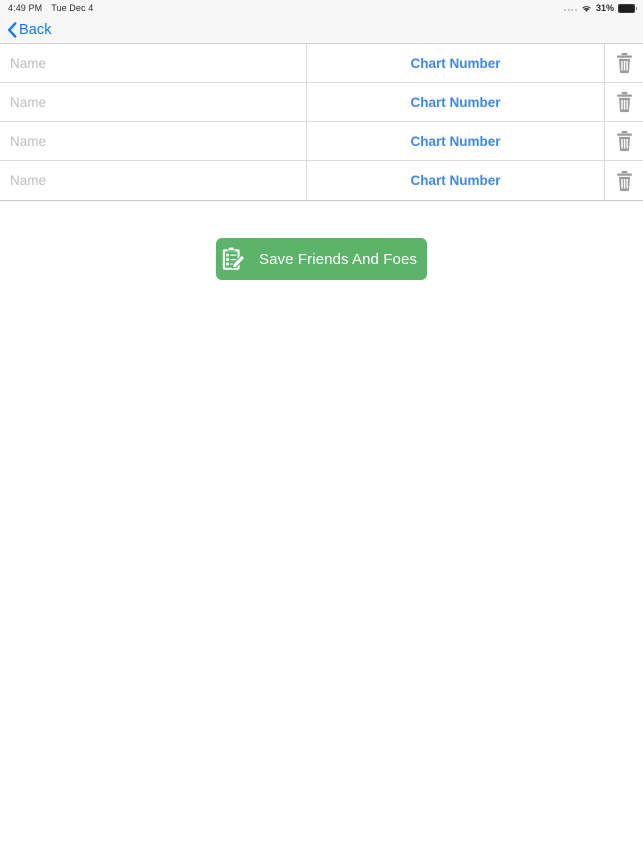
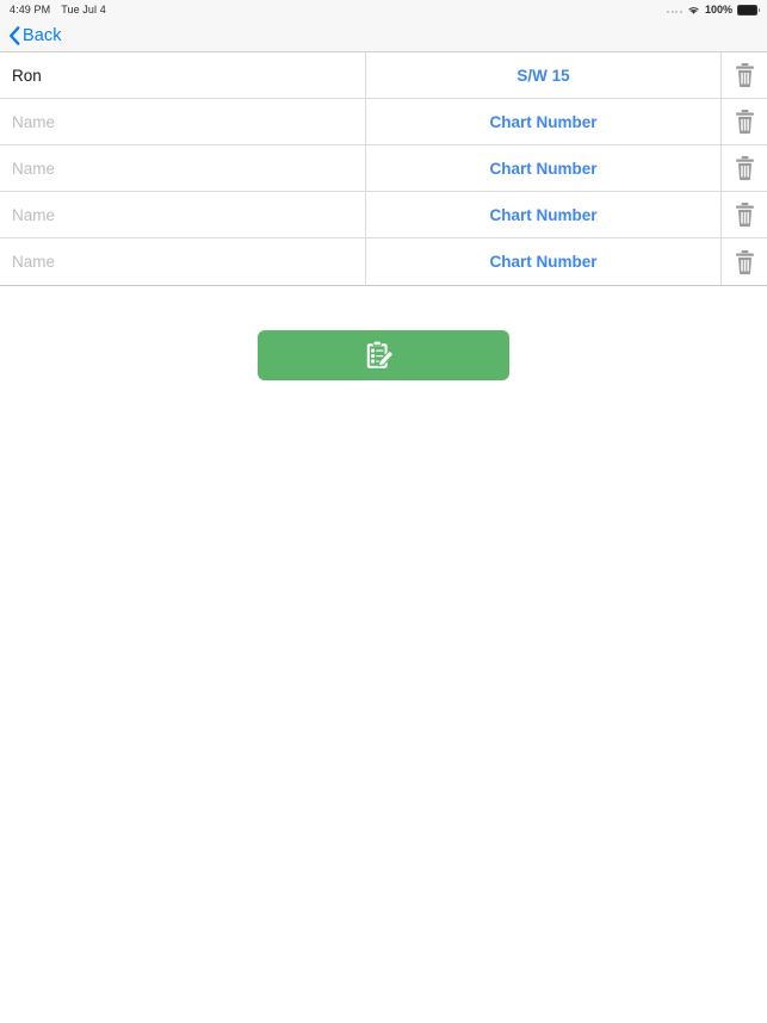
  4:49 PM
- Tue Dec 4
+ Tue Jul 4
- 31%
+ 100%
  Back
+ Ron
+ S/W 15
  Name
  Chart Number
  Name
  Chart Number
  Name
  Chart Number
  Name
  Chart Number
- Save Friends And Foes
